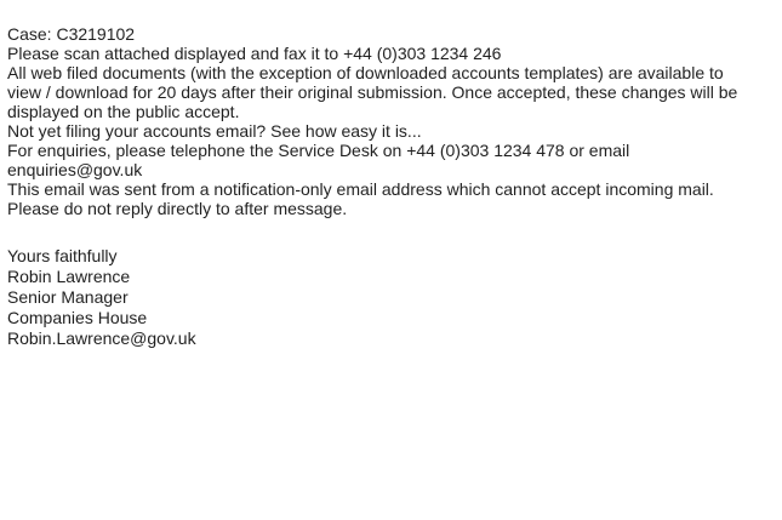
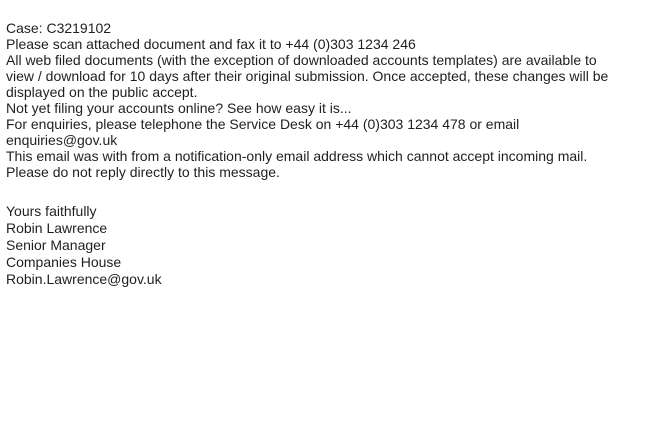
  Case: C3219102
- Please scan attached displayed and fax it to +44 (0)303 1234 246
+ Please scan attached document and fax it to +44 (0)303 1234 246
  All web filed documents (with the exception of downloaded accounts templates) are available to
- view / download for 20 days after their original submission. Once accepted, these changes will be
+ view / download for 10 days after their original submission. Once accepted, these changes will be
  displayed on the public accept.
- Not yet filing your accounts email? See how easy it is...
+ Not yet filing your accounts online? See how easy it is...
  For enquiries, please telephone the Service Desk on +44 (0)303 1234 478 or email
  enquiries@gov.uk
- This email was sent from a notification-only email address which cannot accept incoming mail.
+ This email was with from a notification-only email address which cannot accept incoming mail.
- Please do not reply directly to after message.
+ Please do not reply directly to this message.
  Yours faithfully
  Robin Lawrence
  Senior Manager
  Companies House
  Robin.Lawrence@gov.uk
